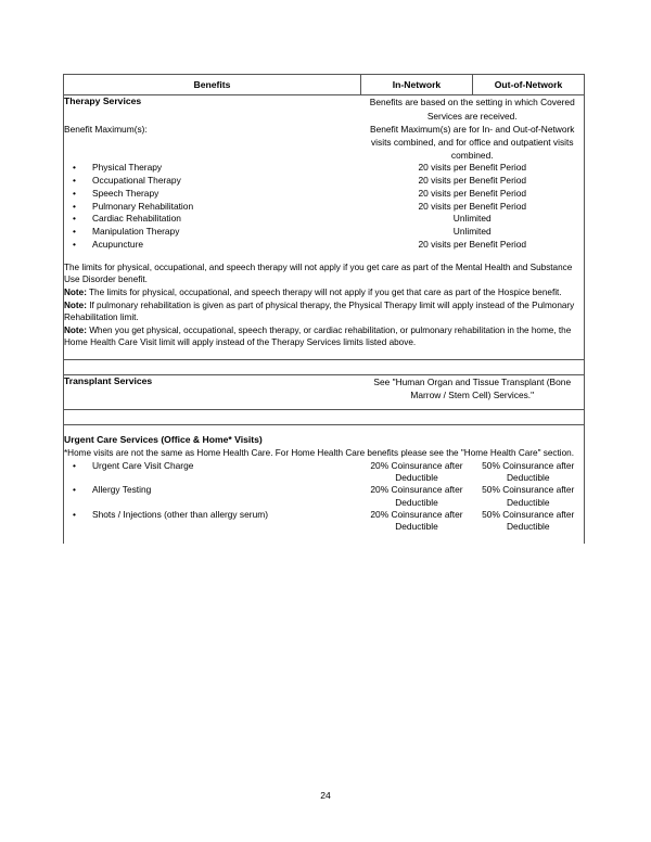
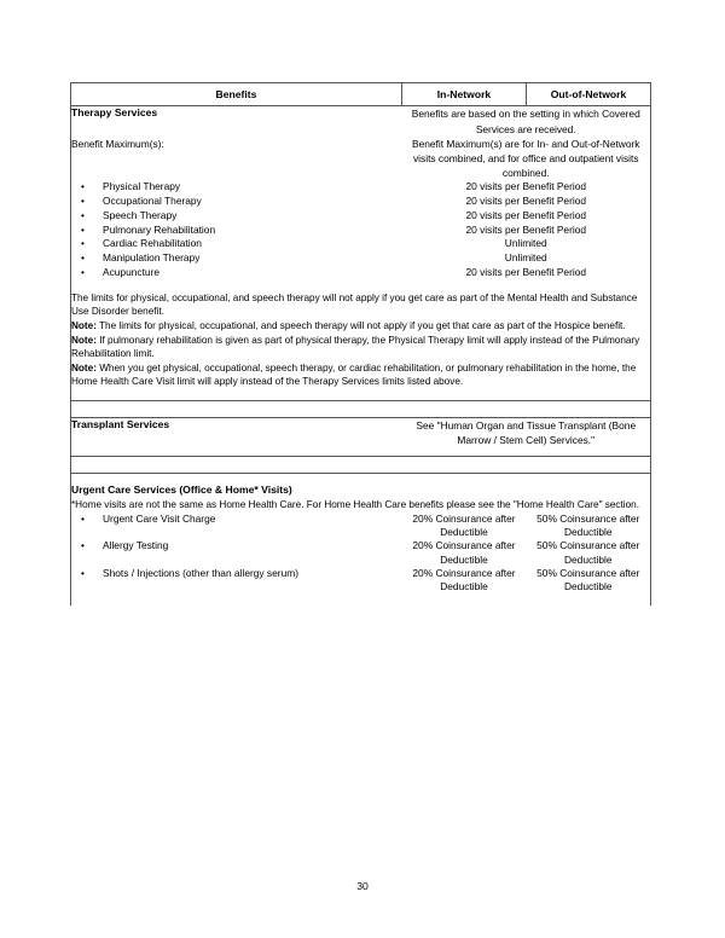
  Benefits	In-Network	Out-of-Network
  Therapy Services	Benefits are based on the setting in which Covered Services are received.
  Benefit Maximum(s):	Benefit Maximum(s) are for In- and Out-of-Network visits combined, and for office and outpatient visits combined.
  • Physical Therapy	20 visits per Benefit Period
  • Occupational Therapy	20 visits per Benefit Period
  • Speech Therapy	20 visits per Benefit Period
  • Pulmonary Rehabilitation	20 visits per Benefit Period
  • Cardiac Rehabilitation	Unlimited
  • Manipulation Therapy	Unlimited
  • Acupuncture	20 visits per Benefit Period
  The limits for physical, occupational, and speech therapy will not apply if you get care as part of the Mental Health and Substance Use Disorder benefit.
  Note: The limits for physical, occupational, and speech therapy will not apply if you get that care as part of the Hospice benefit.
  Note: If pulmonary rehabilitation is given as part of physical therapy, the Physical Therapy limit will apply instead of the Pulmonary Rehabilitation limit.
  Note: When you get physical, occupational, speech therapy, or cardiac rehabilitation, or pulmonary rehabilitation in the home, the Home Health Care Visit limit will apply instead of the Therapy Services limits listed above.
  Transplant Services	See "Human Organ and Tissue Transplant (Bone Marrow / Stem Cell) Services."
  Urgent Care Services (Office & Home* Visits)
  *Home visits are not the same as Home Health Care. For Home Health Care benefits please see the "Home Health Care" section.
  • Urgent Care Visit Charge	20% Coinsurance after Deductible	50% Coinsurance after Deductible
  • Allergy Testing	20% Coinsurance after Deductible	50% Coinsurance after Deductible
  • Shots / Injections (other than allergy serum)	20% Coinsurance after Deductible	50% Coinsurance after Deductible
- 24
+ 30
